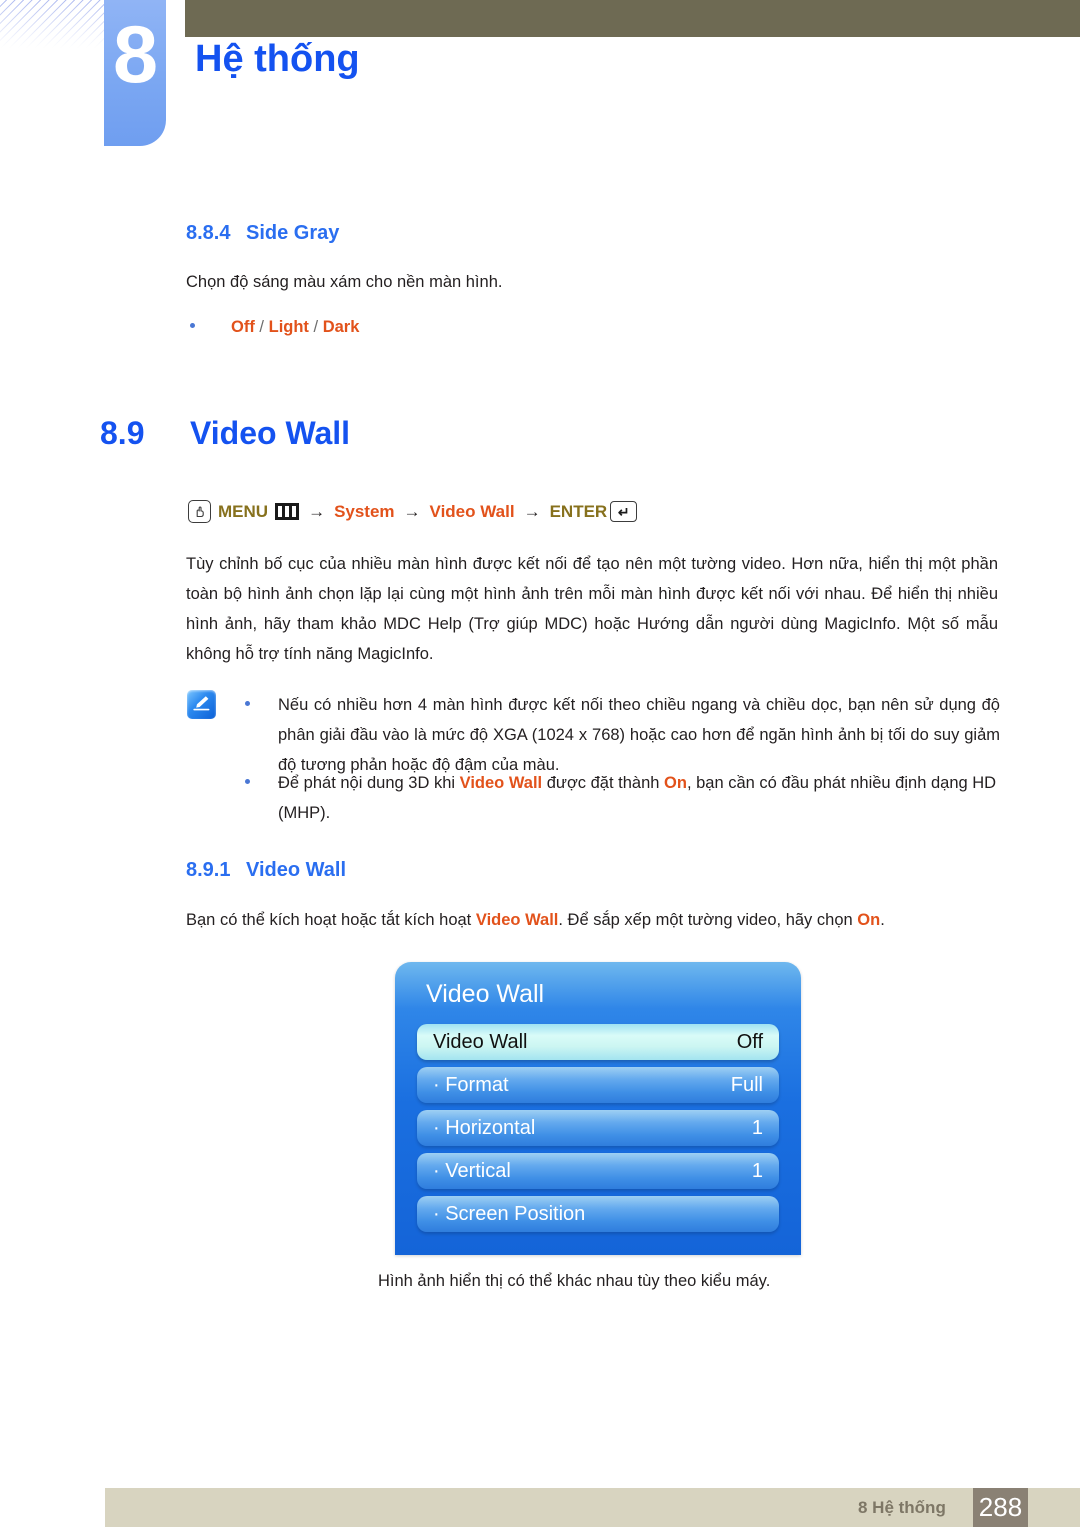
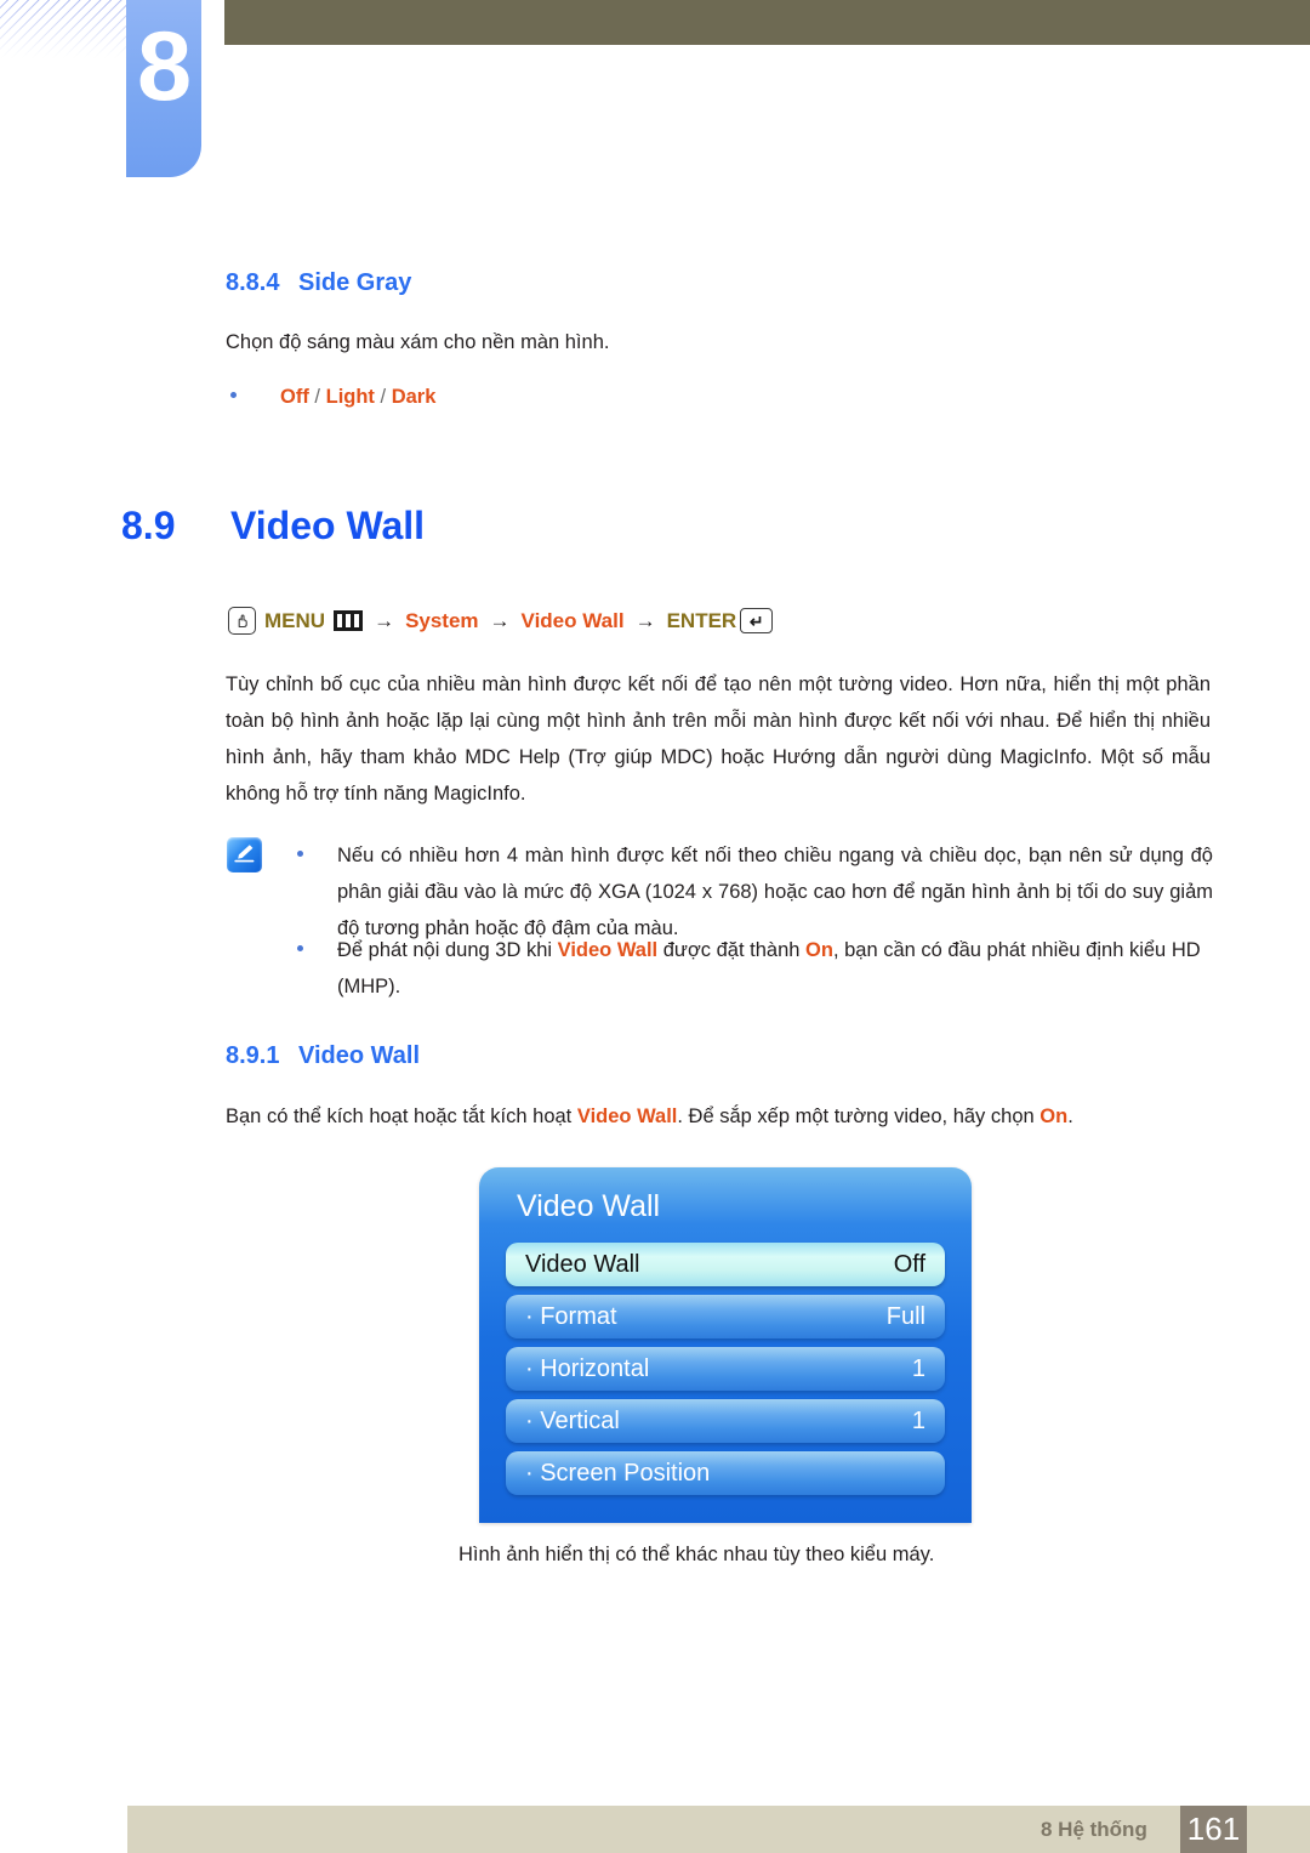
  8
- Hệ thống
  8.8.4 Side Gray
  Chọn độ sáng màu xám cho nền màn hình.
  Off / Light / Dark
  8.9 Video Wall
  MENU
  →
  System
  →
  Video Wall
  →
  ENTER
  ↵
- Tùy chỉnh bố cục của nhiều màn hình được kết nối để tạo nên một tường video. Hơn nữa, hiển thị một phần toàn bộ hình ảnh chọn lặp lại cùng một hình ảnh trên mỗi màn hình được kết nối với nhau. Để hiển thị nhiều hình ảnh, hãy tham khảo MDC Help (Trợ giúp MDC) hoặc Hướng dẫn người dùng MagicInfo. Một số mẫu không hỗ trợ tính năng MagicInfo.
+ Tùy chỉnh bố cục của nhiều màn hình được kết nối để tạo nên một tường video. Hơn nữa, hiển thị một phần toàn bộ hình ảnh hoặc lặp lại cùng một hình ảnh trên mỗi màn hình được kết nối với nhau. Để hiển thị nhiều hình ảnh, hãy tham khảo MDC Help (Trợ giúp MDC) hoặc Hướng dẫn người dùng MagicInfo. Một số mẫu không hỗ trợ tính năng MagicInfo.
  Nếu có nhiều hơn 4 màn hình được kết nối theo chiều ngang và chiều dọc, bạn nên sử dụng độ phân giải đầu vào là mức độ XGA (1024 x 768) hoặc cao hơn để ngăn hình ảnh bị tối do suy giảm độ tương phản hoặc độ đậm của màu.
- Để phát nội dung 3D khi Video Wall được đặt thành On, bạn cần có đầu phát nhiều định dạng HD (MHP).
+ Để phát nội dung 3D khi Video Wall được đặt thành On, bạn cần có đầu phát nhiều định kiểu HD (MHP).
  8.9.1 Video Wall
  Bạn có thể kích hoạt hoặc tắt kích hoạt Video Wall. Để sắp xếp một tường video, hãy chọn On.
  Video Wall
  Video Wall
  Off
  · Format
  Full
  · Horizontal
  1
  · Vertical
  1
  · Screen Position
  Hình ảnh hiển thị có thể khác nhau tùy theo kiểu máy.
  8 Hệ thống
- 288
+ 161
